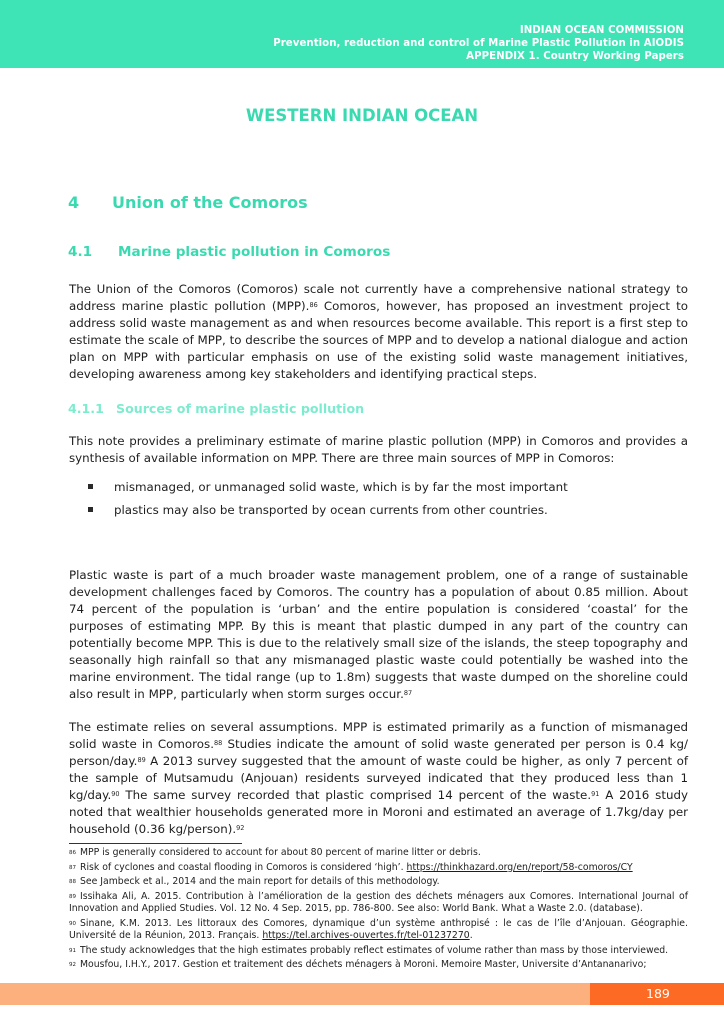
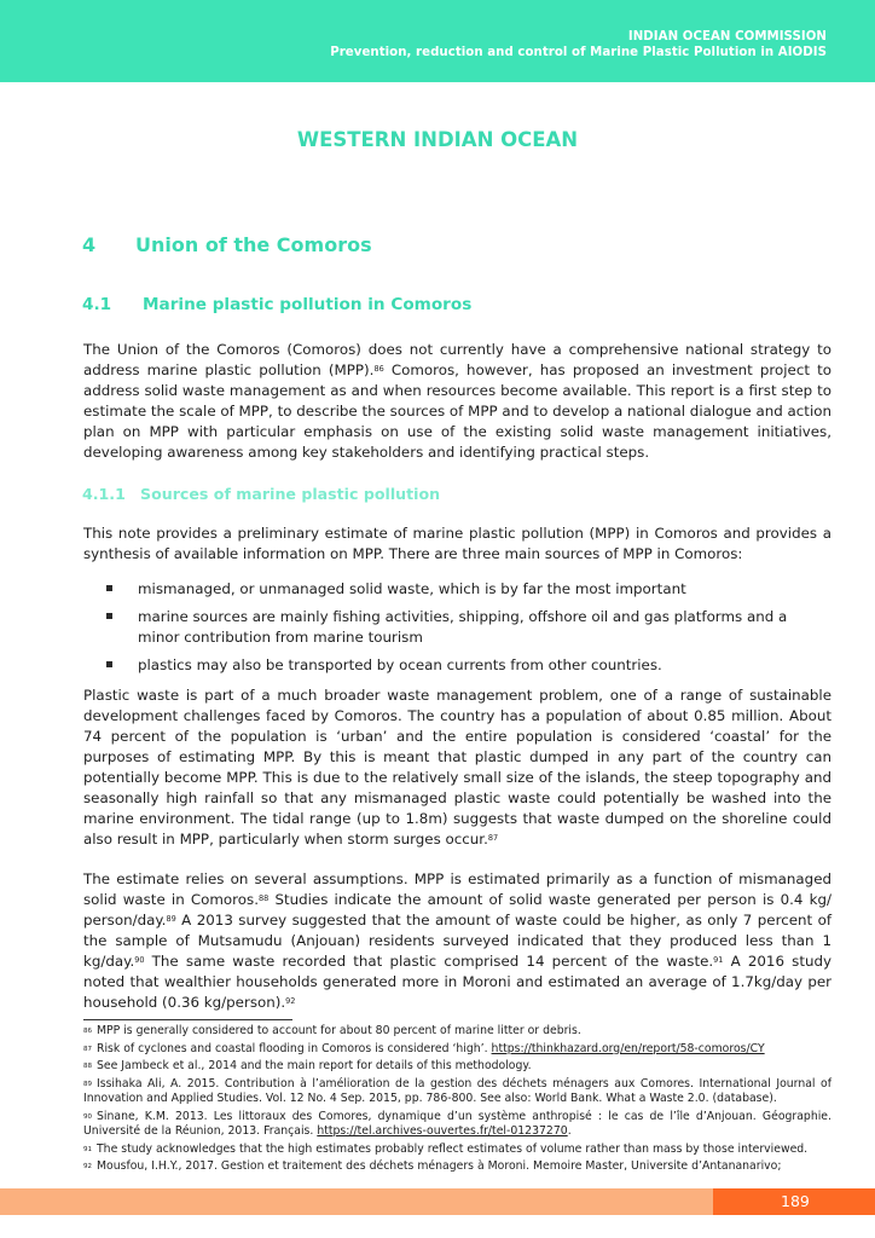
  INDIAN OCEAN COMMISSION
  Prevention, reduction and control of Marine Plastic Pollution in AIODIS
- APPENDIX 1. Country Working Papers
  WESTERN INDIAN OCEAN
  4 Union of the Comoros
  4.1 Marine plastic pollution in Comoros
- The Union of the Comoros (Comoros) scale not currently have a comprehensive national strategy to address marine plastic pollution (MPP).86 Comoros, however, has proposed an investment project to address solid waste management as and when resources become available. This report is a first step to estimate the scale of MPP, to describe the sources of MPP and to develop a national dialogue and action plan on MPP with particular emphasis on use of the existing solid waste management initiatives, developing awareness among key stakeholders and identifying practical steps.
+ The Union of the Comoros (Comoros) does not currently have a comprehensive national strategy to address marine plastic pollution (MPP).86 Comoros, however, has proposed an investment project to address solid waste management as and when resources become available. This report is a first step to estimate the scale of MPP, to describe the sources of MPP and to develop a national dialogue and action plan on MPP with particular emphasis on use of the existing solid waste management initiatives, developing awareness among key stakeholders and identifying practical steps.
  4.1.1 Sources of marine plastic pollution
  This note provides a preliminary estimate of marine plastic pollution (MPP) in Comoros and provides a synthesis of available information on MPP. There are three main sources of MPP in Comoros:
  mismanaged, or unmanaged solid waste, which is by far the most important
+ marine sources are mainly fishing activities, shipping, offshore oil and gas platforms and a minor contribution from marine tourism
  plastics may also be transported by ocean currents from other countries.
  Plastic waste is part of a much broader waste management problem, one of a range of sustainable development challenges faced by Comoros. The country has a population of about 0.85 million. About 74 percent of the population is ‘urban’ and the entire population is considered ‘coastal’ for the purposes of estimating MPP. By this is meant that plastic dumped in any part of the country can potentially become MPP. This is due to the relatively small size of the islands, the steep topography and seasonally high rainfall so that any mismanaged plastic waste could potentially be washed into the marine environment. The tidal range (up to 1.8m) suggests that waste dumped on the shoreline could also result in MPP, particularly when storm surges occur.87
- The estimate relies on several assumptions. MPP is estimated primarily as a function of mismanaged solid waste in Comoros.88 Studies indicate the amount of solid waste generated per person is 0.4 kg/ person/day.89 A 2013 survey suggested that the amount of waste could be higher, as only 7 percent of the sample of Mutsamudu (Anjouan) residents surveyed indicated that they produced less than 1 kg/day.90 The same survey recorded that plastic comprised 14 percent of the waste.91 A 2016 study noted that wealthier households generated more in Moroni and estimated an average of 1.7kg/day per household (0.36 kg/person).92
+ The estimate relies on several assumptions. MPP is estimated primarily as a function of mismanaged solid waste in Comoros.88 Studies indicate the amount of solid waste generated per person is 0.4 kg/ person/day.89 A 2013 survey suggested that the amount of waste could be higher, as only 7 percent of the sample of Mutsamudu (Anjouan) residents surveyed indicated that they produced less than 1 kg/day.90 The same waste recorded that plastic comprised 14 percent of the waste.91 A 2016 study noted that wealthier households generated more in Moroni and estimated an average of 1.7kg/day per household (0.36 kg/person).92
  MPP is generally considered to account for about 80 percent of marine litter or debris.
  Risk of cyclones and coastal flooding in Comoros is considered ‘high’. https://thinkhazard.org/en/report/58-comoros/CY
  See Jambeck et al., 2014 and the main report for details of this methodology.
  Issihaka Ali, A. 2015. Contribution à l’amélioration de la gestion des déchets ménagers aux Comores. International Journal of Innovation and Applied Studies. Vol. 12 No. 4 Sep. 2015, pp. 786-800. See also: World Bank. What a Waste 2.0. (database).
  Sinane, K.M. 2013. Les littoraux des Comores, dynamique d’un système anthropisé : le cas de l’île d’Anjouan. Géographie. Université de la Réunion, 2013. Français. https://tel.archives-ouvertes.fr/tel-01237270.
  The study acknowledges that the high estimates probably reflect estimates of volume rather than mass by those interviewed.
  Mousfou, I.H.Y., 2017. Gestion et traitement des déchets ménagers à Moroni. Memoire Master, Universite d’Antananarivo;
  189
